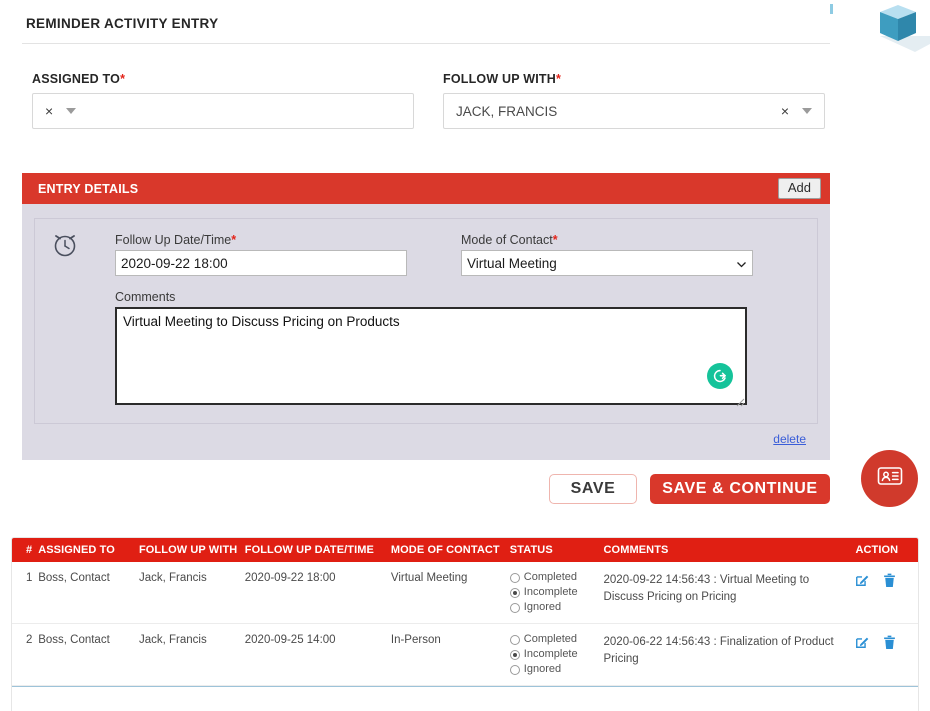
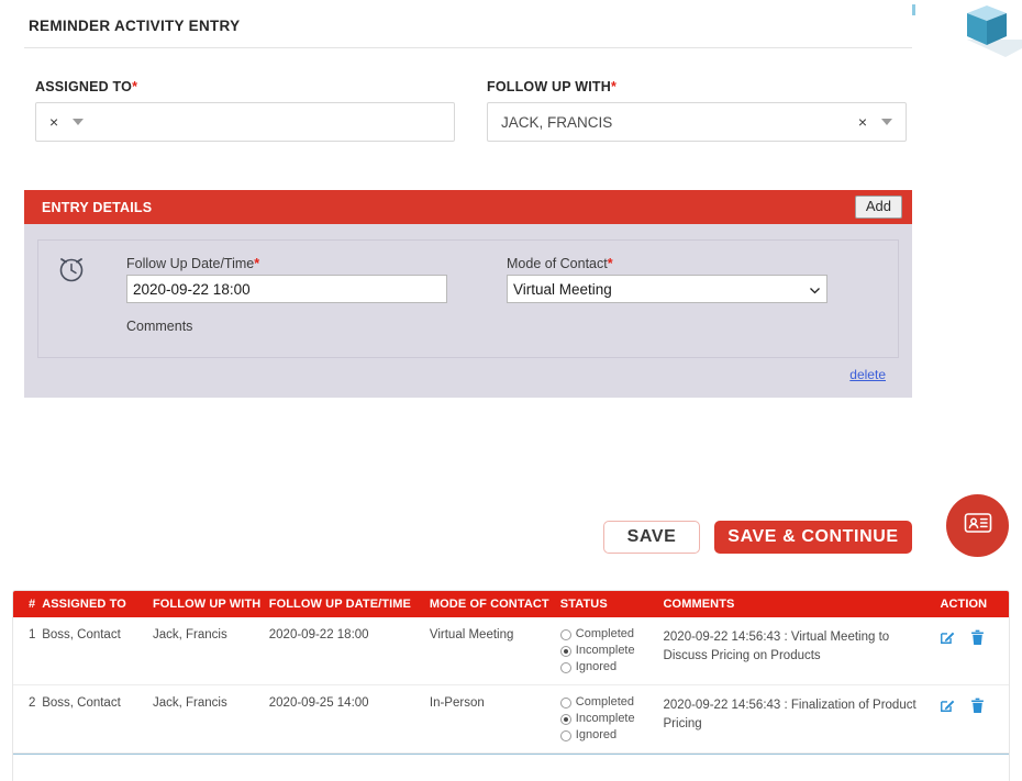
  REMINDER ACTIVITY ENTRY
  ASSIGNED TO*
  ×
  FOLLOW UP WITH*
  JACK, FRANCIS
  ×
  ENTRY DETAILS
  Add
  Follow Up Date/Time*
  2020-09-22 18:00
  Mode of Contact*
  Virtual Meeting
  Comments
- Virtual Meeting to Discuss Pricing on Products
  delete
  SAVE
  SAVE & CONTINUE
  #	ASSIGNED TO	FOLLOW UP WITH	FOLLOW UP DATE/TIME	MODE OF CONTACT	STATUS	COMMENTS	ACTION
- 1	Boss, Contact	Jack, Francis	2020-09-22 18:00	Virtual Meeting	CompletedIncompleteIgnored	2020-09-22 14:56:43 : Virtual Meeting to Discuss Pricing on Pricing
+ 1	Boss, Contact	Jack, Francis	2020-09-22 18:00	Virtual Meeting	CompletedIncompleteIgnored	2020-09-22 14:56:43 : Virtual Meeting to Discuss Pricing on Products
- 2	Boss, Contact	Jack, Francis	2020-09-25 14:00	In-Person	CompletedIncompleteIgnored	2020-06-22 14:56:43 : Finalization of Product Pricing
+ 2	Boss, Contact	Jack, Francis	2020-09-25 14:00	In-Person	CompletedIncompleteIgnored	2020-09-22 14:56:43 : Finalization of Product Pricing
